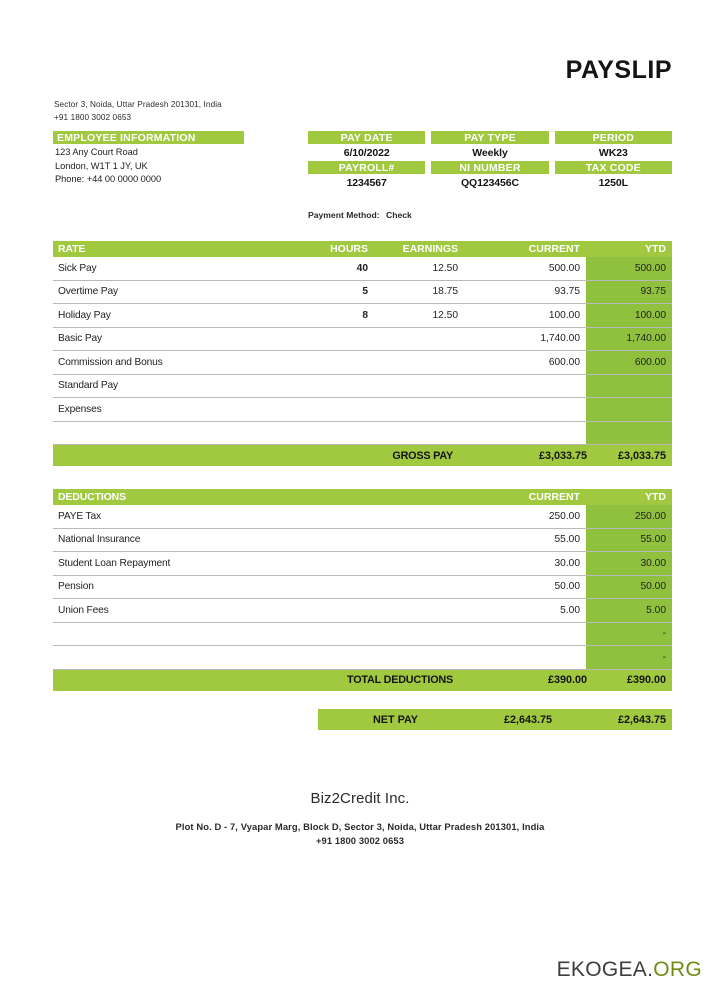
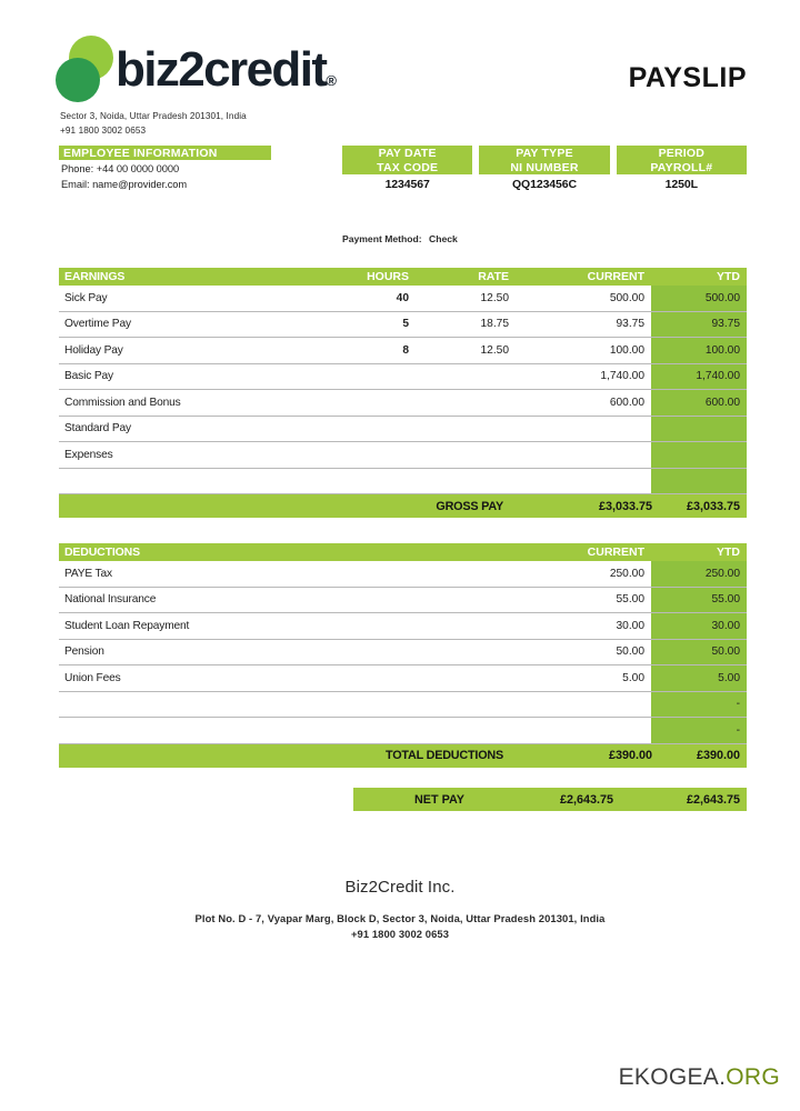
+ biz2credit®
  PAYSLIP
  Sector 3, Noida, Uttar Pradesh 201301, India
  +91 1800 3002 0653
  EMPLOYEE INFORMATION
- 123 Any Court Road
- London, W1T 1 JY, UK
  Phone: +44 00 0000 0000
+ Email: name@provider.com
  PAY DATE
  PAY TYPE
  PERIOD
- 6/10/2022
- Weekly
- WK23
- PAYROLL#
+ TAX CODE
  NI NUMBER
- TAX CODE
+ PAYROLL#
  1234567
  QQ123456C
  1250L
  Payment Method:
  Check
- RATE
+ EARNINGS
  HOURS
- EARNINGS
+ RATE
  CURRENT
  YTD
  Sick Pay
  40
  12.50
  500.00
  500.00
  Overtime Pay
  5
  18.75
  93.75
  93.75
  Holiday Pay
  8
  12.50
  100.00
  100.00
  Basic Pay
  1,740.00
  1,740.00
  Commission and Bonus
  600.00
  600.00
  Standard Pay
  Expenses
  GROSS PAY
  £3,033.75
  £3,033.75
  DEDUCTIONS
  CURRENT
  YTD
  PAYE Tax
  250.00
  250.00
  National Insurance
  55.00
  55.00
  Student Loan Repayment
  30.00
  30.00
  Pension
  50.00
  50.00
  Union Fees
  5.00
  5.00
  -
  -
  TOTAL DEDUCTIONS
  £390.00
  £390.00
  NET PAY
  £2,643.75
  £2,643.75
  Biz2Credit Inc.
  Plot No. D - 7, Vyapar Marg, Block D, Sector 3, Noida, Uttar Pradesh 201301, India
  +91 1800 3002 0653
  EKOGEA.ORG
